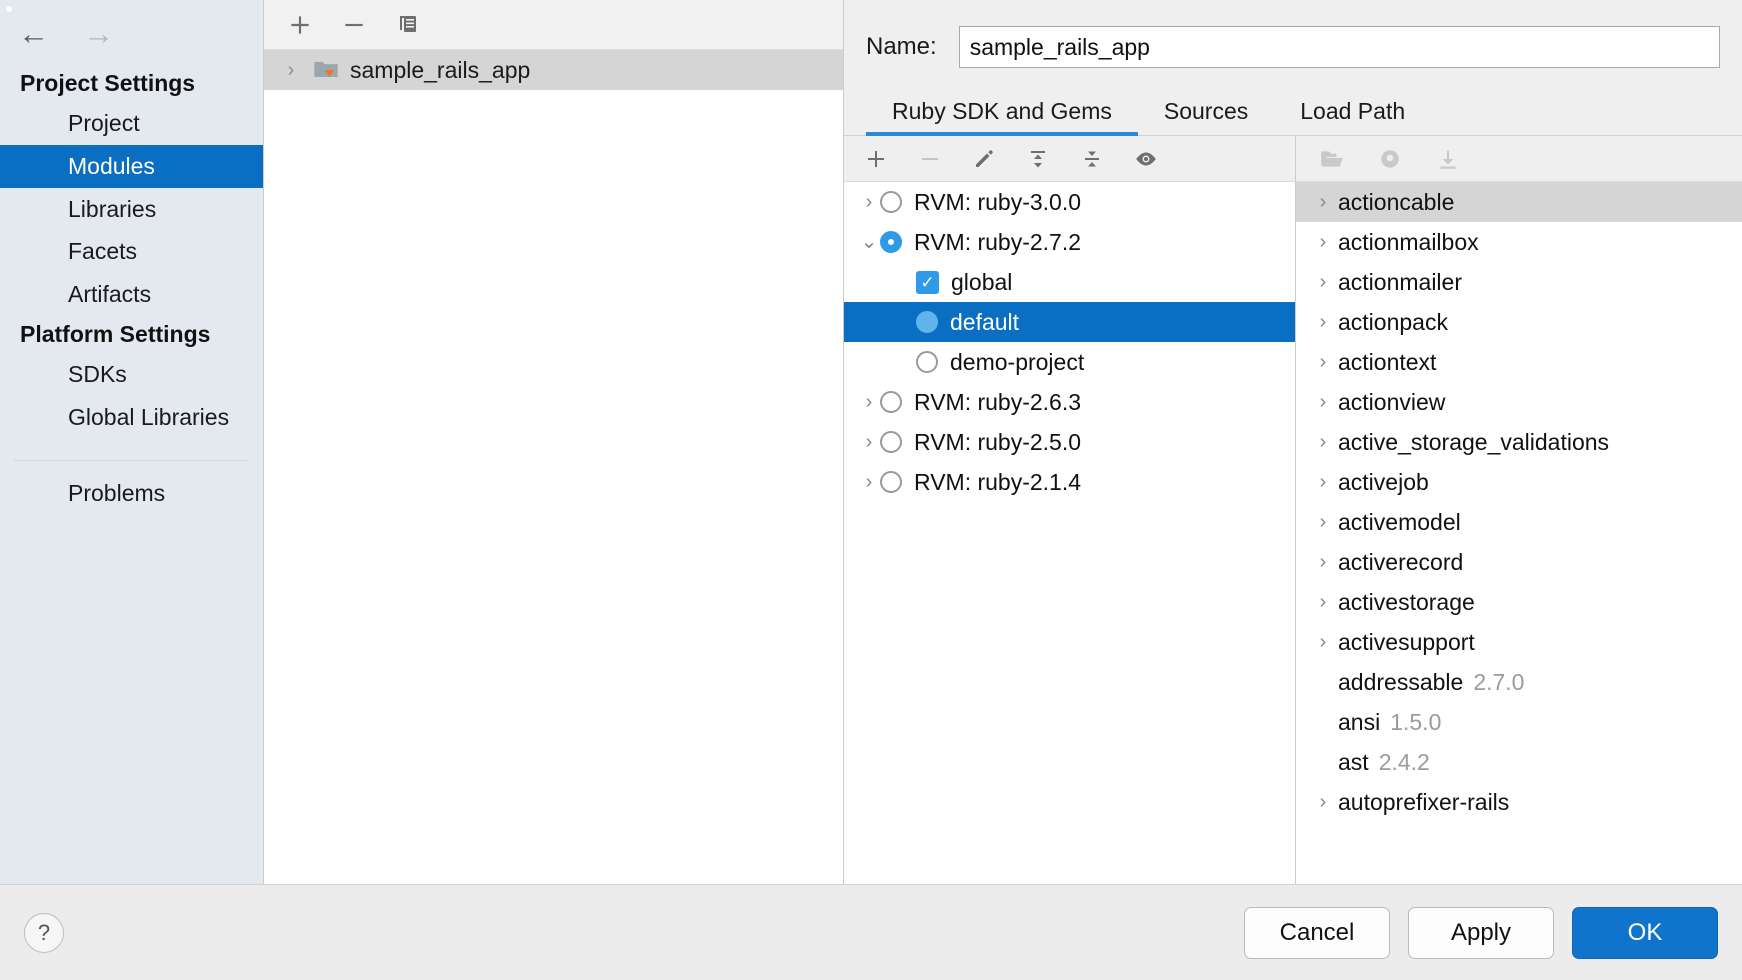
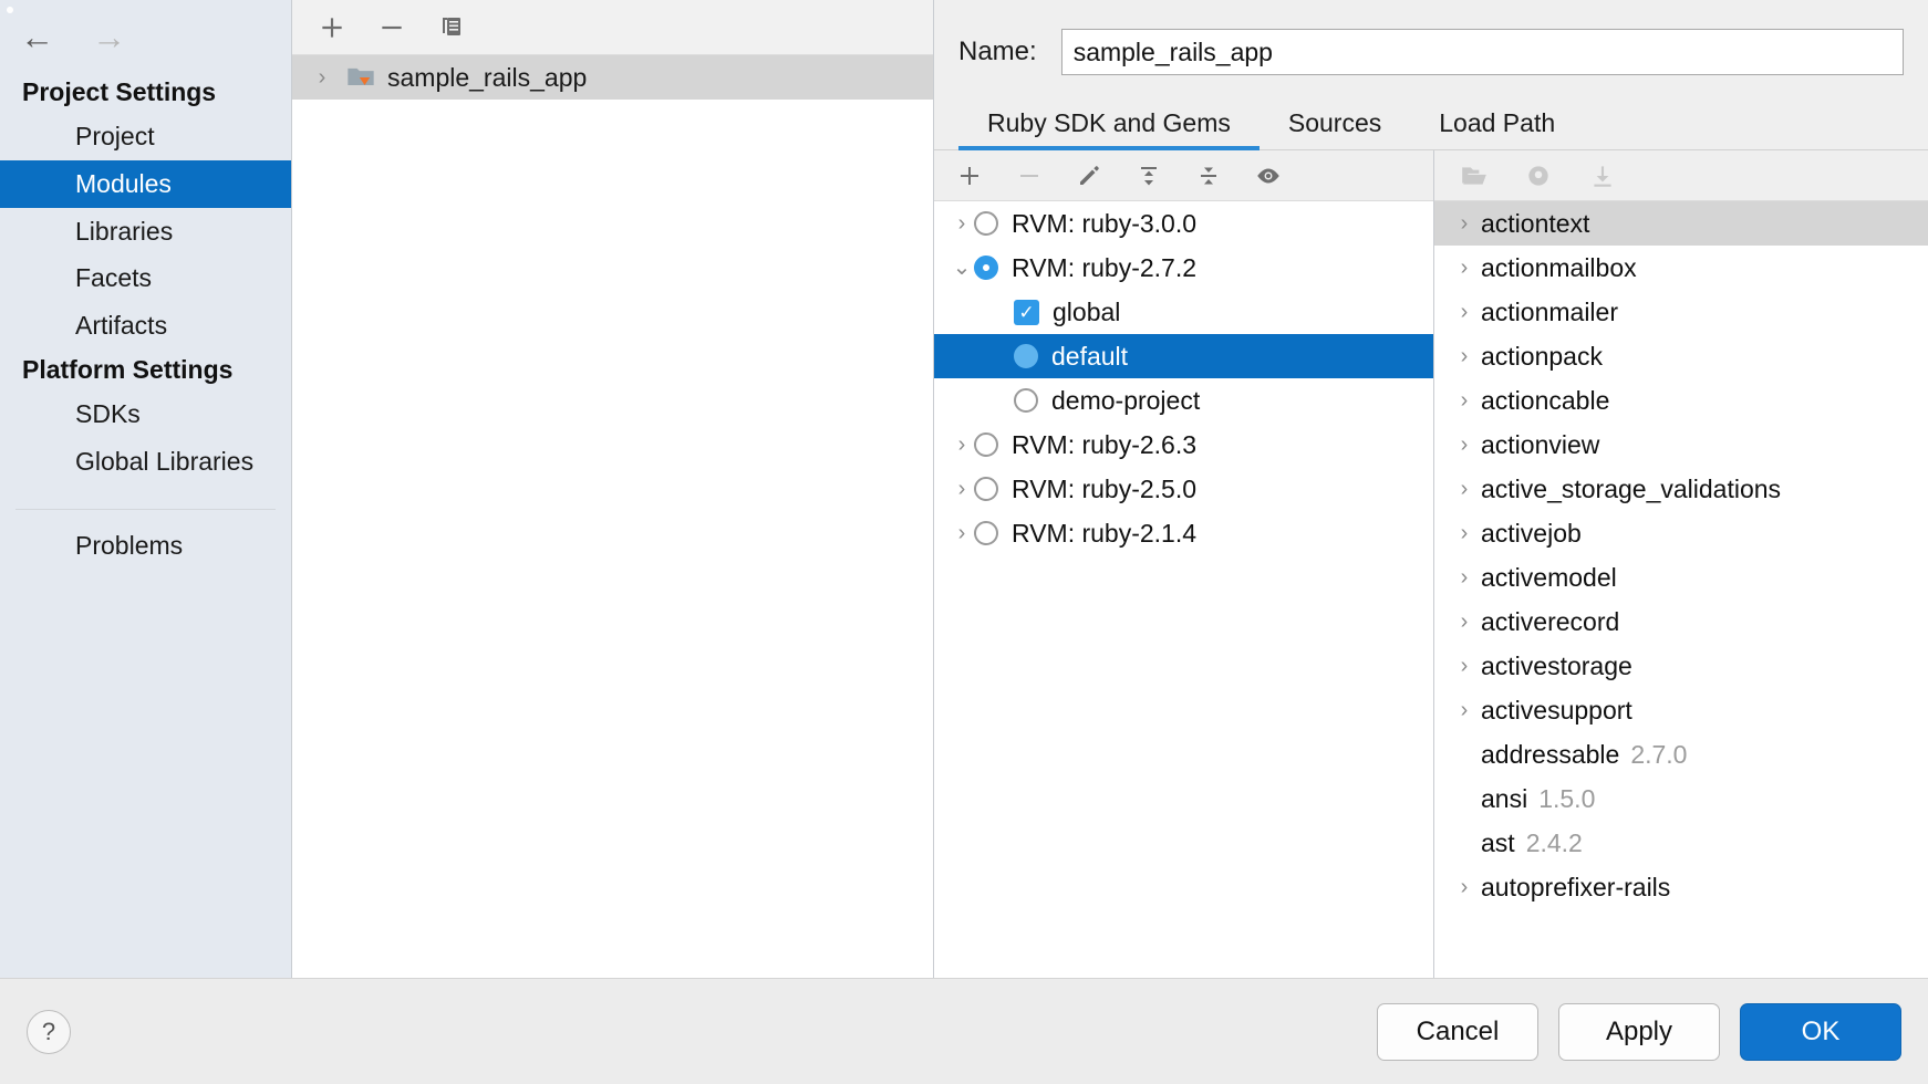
  ←
  →
  Project Settings
  Project
  Modules
  Libraries
  Facets
  Artifacts
  Platform Settings
  SDKs
  Global Libraries
  Problems
  ›
  sample_rails_app
  Name:
  sample_rails_app
  Ruby SDK and Gems
  Sources
  Load Path
  ›
  RVM: ruby-3.0.0
  ⌄
  RVM: ruby-2.7.2
  ✓
  global
  default
  demo-project
  ›
  RVM: ruby-2.6.3
  ›
  RVM: ruby-2.5.0
  ›
  RVM: ruby-2.1.4
  ›
- actioncable
+ actiontext
  ›
  actionmailbox
  ›
  actionmailer
  ›
  actionpack
  ›
- actiontext
+ actioncable
  ›
  actionview
  ›
  active_storage_validations
  ›
  activejob
  ›
  activemodel
  ›
  activerecord
  ›
  activestorage
  ›
  activesupport
  addressable
  2.7.0
  ansi
  1.5.0
  ast
  2.4.2
  ›
  autoprefixer-rails
  ?
  Cancel
  Apply
  OK
